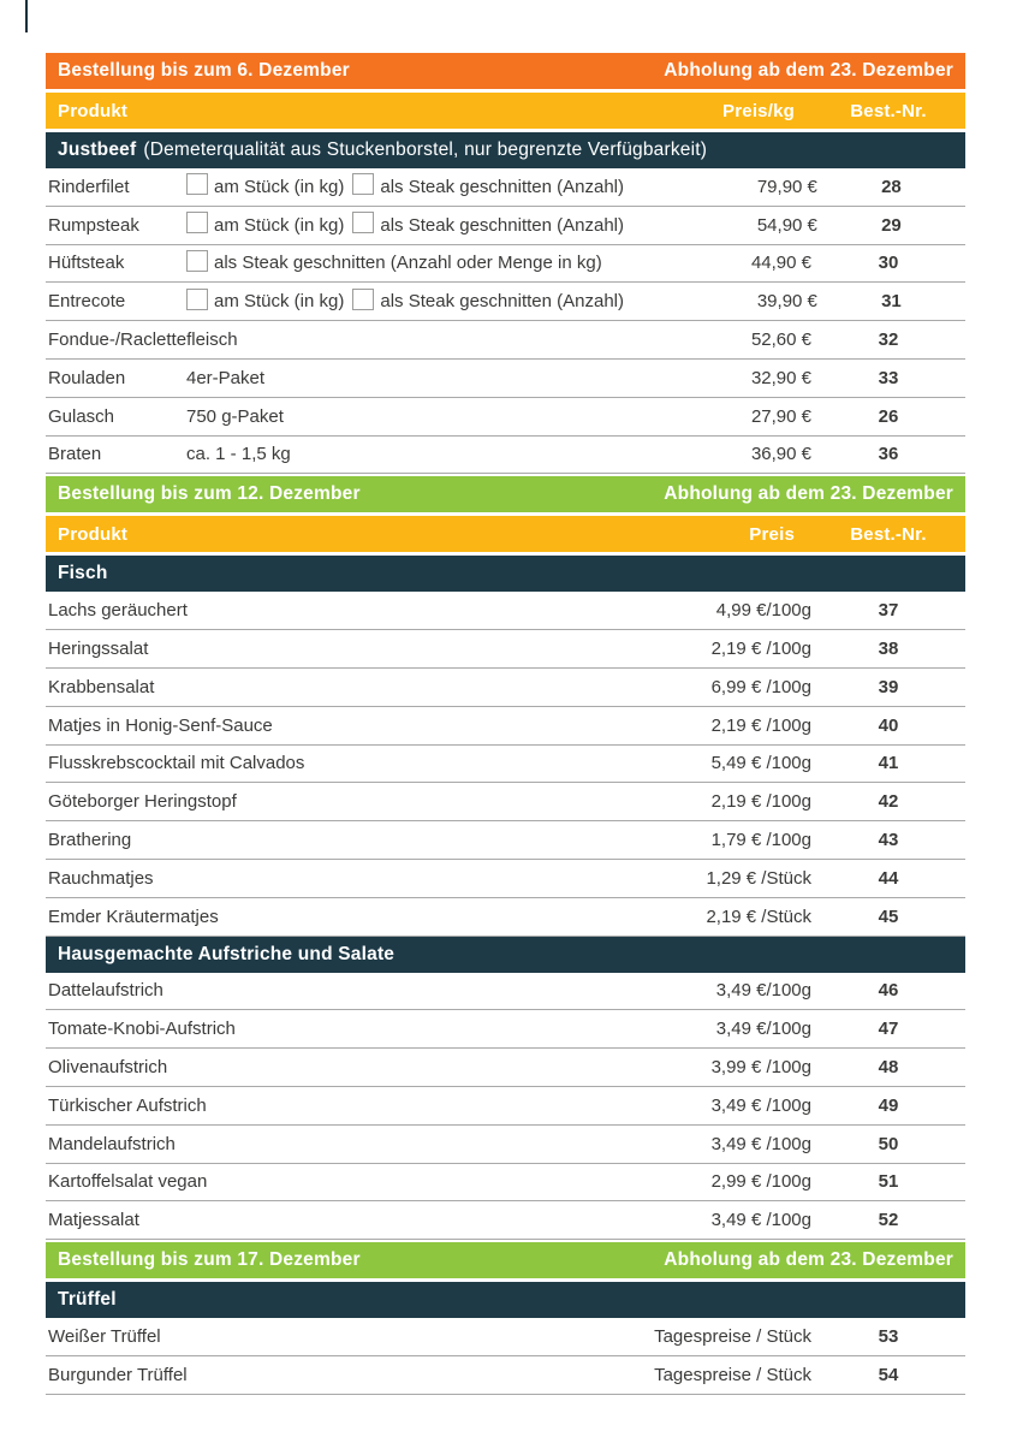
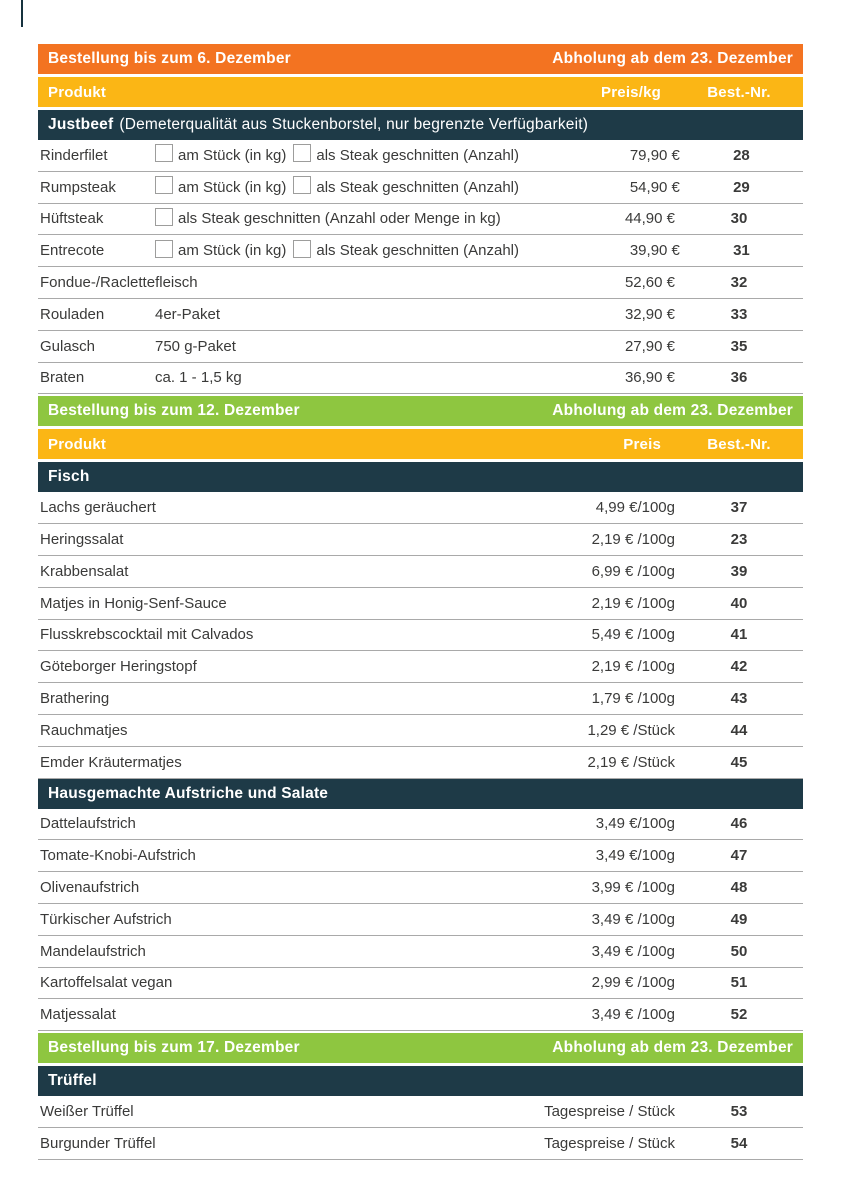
  Bestellung bis zum 6. Dezember
  Abholung ab dem 23. Dezember
  Produkt
  Preis/kg
  Best.-Nr.
  Justbeef
  (Demeterqualität aus Stuckenborstel, nur begrenzte Verfügbarkeit)
  Rinderfilet
  am Stück (in kg)
  als Steak geschnitten (Anzahl)
  79,90 €
  28
  Rumpsteak
  am Stück (in kg)
  als Steak geschnitten (Anzahl)
  54,90 €
  29
  Hüftsteak
  als Steak geschnitten (Anzahl oder Menge in kg)
  44,90 €
  30
  Entrecote
  am Stück (in kg)
  als Steak geschnitten (Anzahl)
  39,90 €
  31
  Fondue-/Raclettefleisch
  52,60 €
  32
  Rouladen
  4er-Paket
  32,90 €
  33
  Gulasch
  750 g-Paket
  27,90 €
- 26
+ 35
  Braten
  ca. 1 - 1,5 kg
  36,90 €
  36
  Bestellung bis zum 12. Dezember
  Abholung ab dem 23. Dezember
  Produkt
  Preis
  Best.-Nr.
  Fisch
  Lachs geräuchert
  4,99 €/100g
  37
  Heringssalat
  2,19 € /100g
- 38
+ 23
  Krabbensalat
  6,99 € /100g
  39
  Matjes in Honig-Senf-Sauce
  2,19 € /100g
  40
  Flusskrebscocktail mit Calvados
  5,49 € /100g
  41
  Göteborger Heringstopf
  2,19 € /100g
  42
  Brathering
  1,79 € /100g
  43
  Rauchmatjes
  1,29 € /Stück
  44
  Emder Kräutermatjes
  2,19 € /Stück
  45
  Hausgemachte Aufstriche und Salate
  Dattelaufstrich
  3,49 €/100g
  46
  Tomate-Knobi-Aufstrich
  3,49 €/100g
  47
  Olivenaufstrich
  3,99 € /100g
  48
  Türkischer Aufstrich
  3,49 € /100g
  49
  Mandelaufstrich
  3,49 € /100g
  50
  Kartoffelsalat vegan
  2,99 € /100g
  51
  Matjessalat
  3,49 € /100g
  52
  Bestellung bis zum 17. Dezember
  Abholung ab dem 23. Dezember
  Trüffel
  Weißer Trüffel
  Tagespreise / Stück
  53
  Burgunder Trüffel
  Tagespreise / Stück
  54
